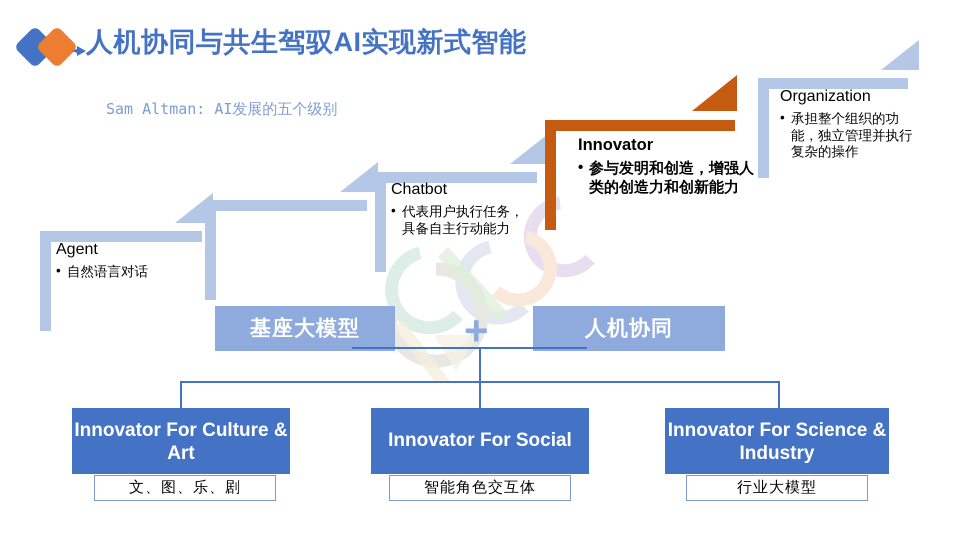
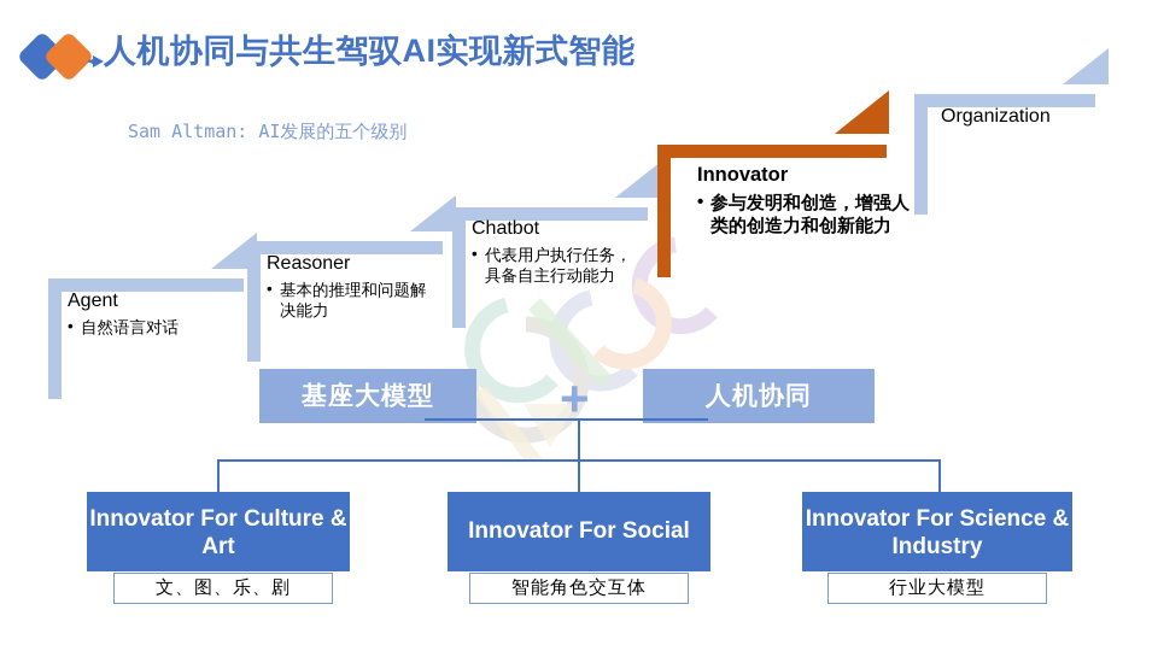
  人机协同与共生驾驭AI实现新式智能
  Sam Altman: AI发展的五个级别
  Agent
  自然语言对话
+ Reasoner
+ 基本的推理和问题解决能力
  Chatbot
  代表用户执行任务，具备自主行动能力
  Innovator
  参与发明和创造，增强人类的创造力和创新能力
  Organization
- 承担整个组织的功能，独立管理并执行复杂的操作
  基座大模型
  +
  人机协同
  Innovator For Culture & Art
  文、图、乐、剧
  Innovator For Social
  智能角色交互体
  Innovator For Science & Industry
  行业大模型
